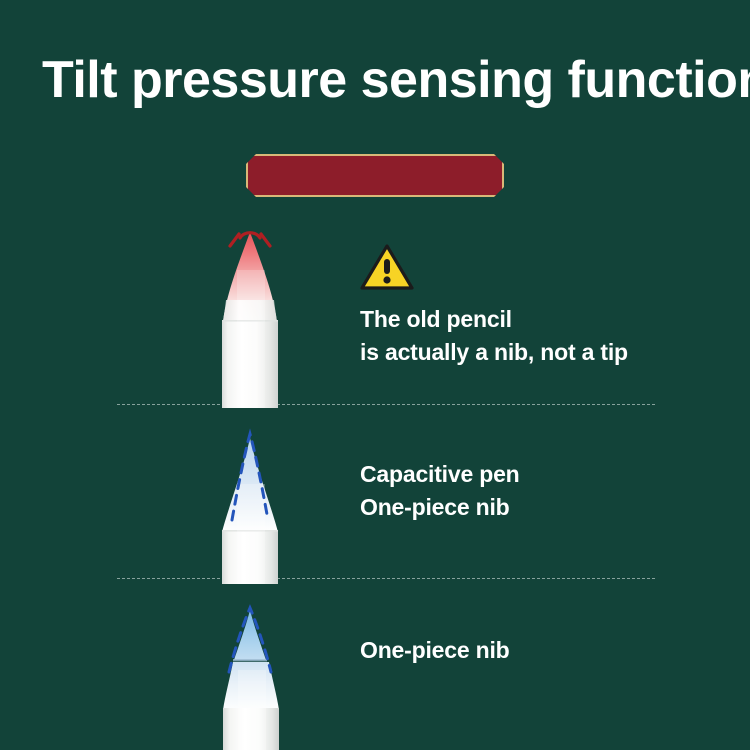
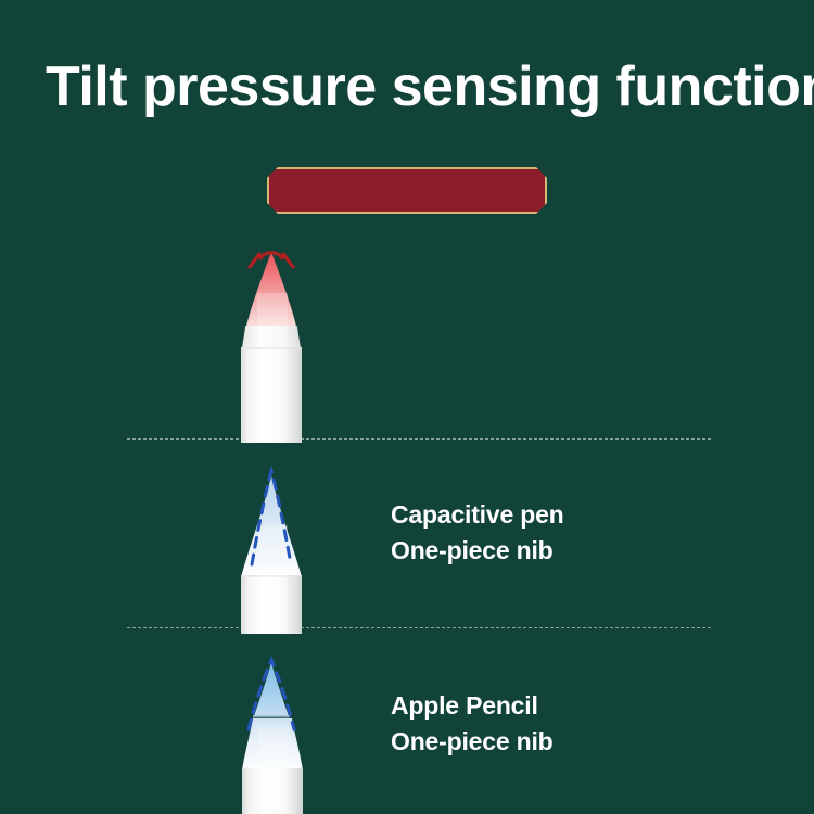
  Tilt pressure sensing functio
- The old pencil
- is actually a nib, not a tip
  Capacitive pen
  One-piece nib
+ Apple Pencil
  One-piece nib
